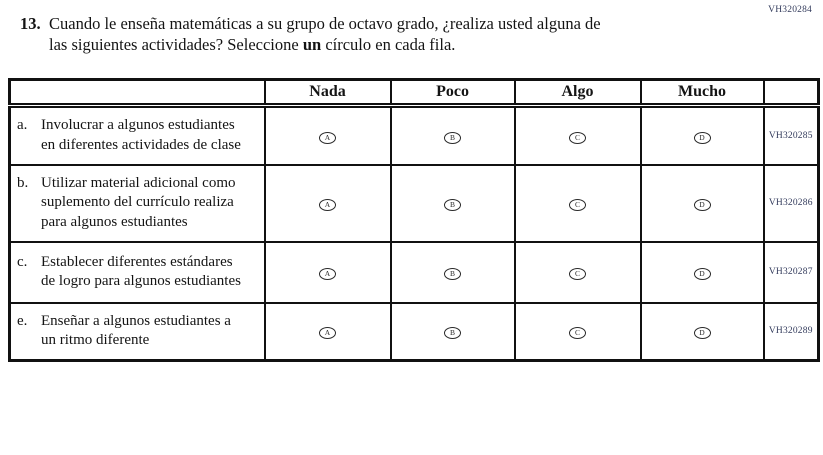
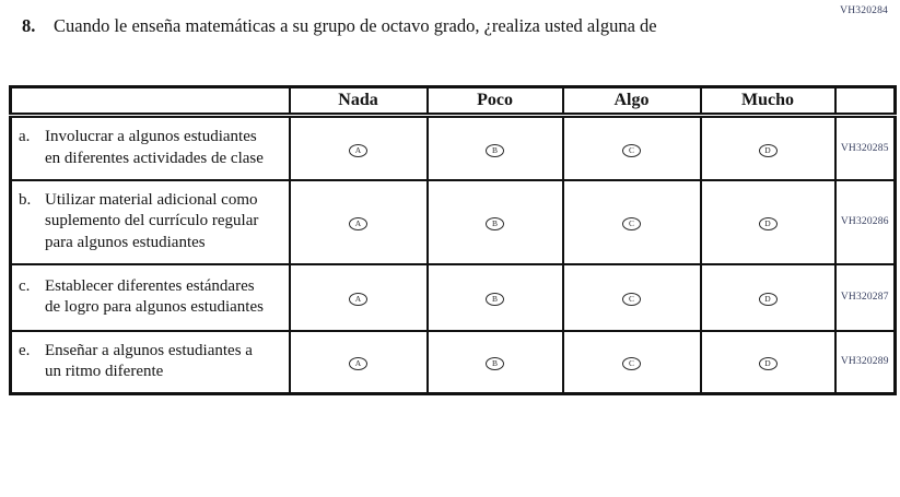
  VH320284
- 13.
+ 8.
  Cuando le enseña matemáticas a su grupo de octavo grado, ¿realiza usted alguna de
- las siguientes actividades? Seleccione un círculo en cada fila.
  	Nada	Poco	Algo	Mucho
  a. Involucrar a algunos estudiantes en diferentes actividades de clase	A	B	C	D	VH320285
- b. Utilizar material adicional como suplemento del currículo realiza para algunos estudiantes	A	B	C	D	VH320286
+ b. Utilizar material adicional como suplemento del currículo regular para algunos estudiantes	A	B	C	D	VH320286
  c. Establecer diferentes estándares de logro para algunos estudiantes	A	B	C	D	VH320287
  e. Enseñar a algunos estudiantes a un ritmo diferente	A	B	C	D	VH320289
